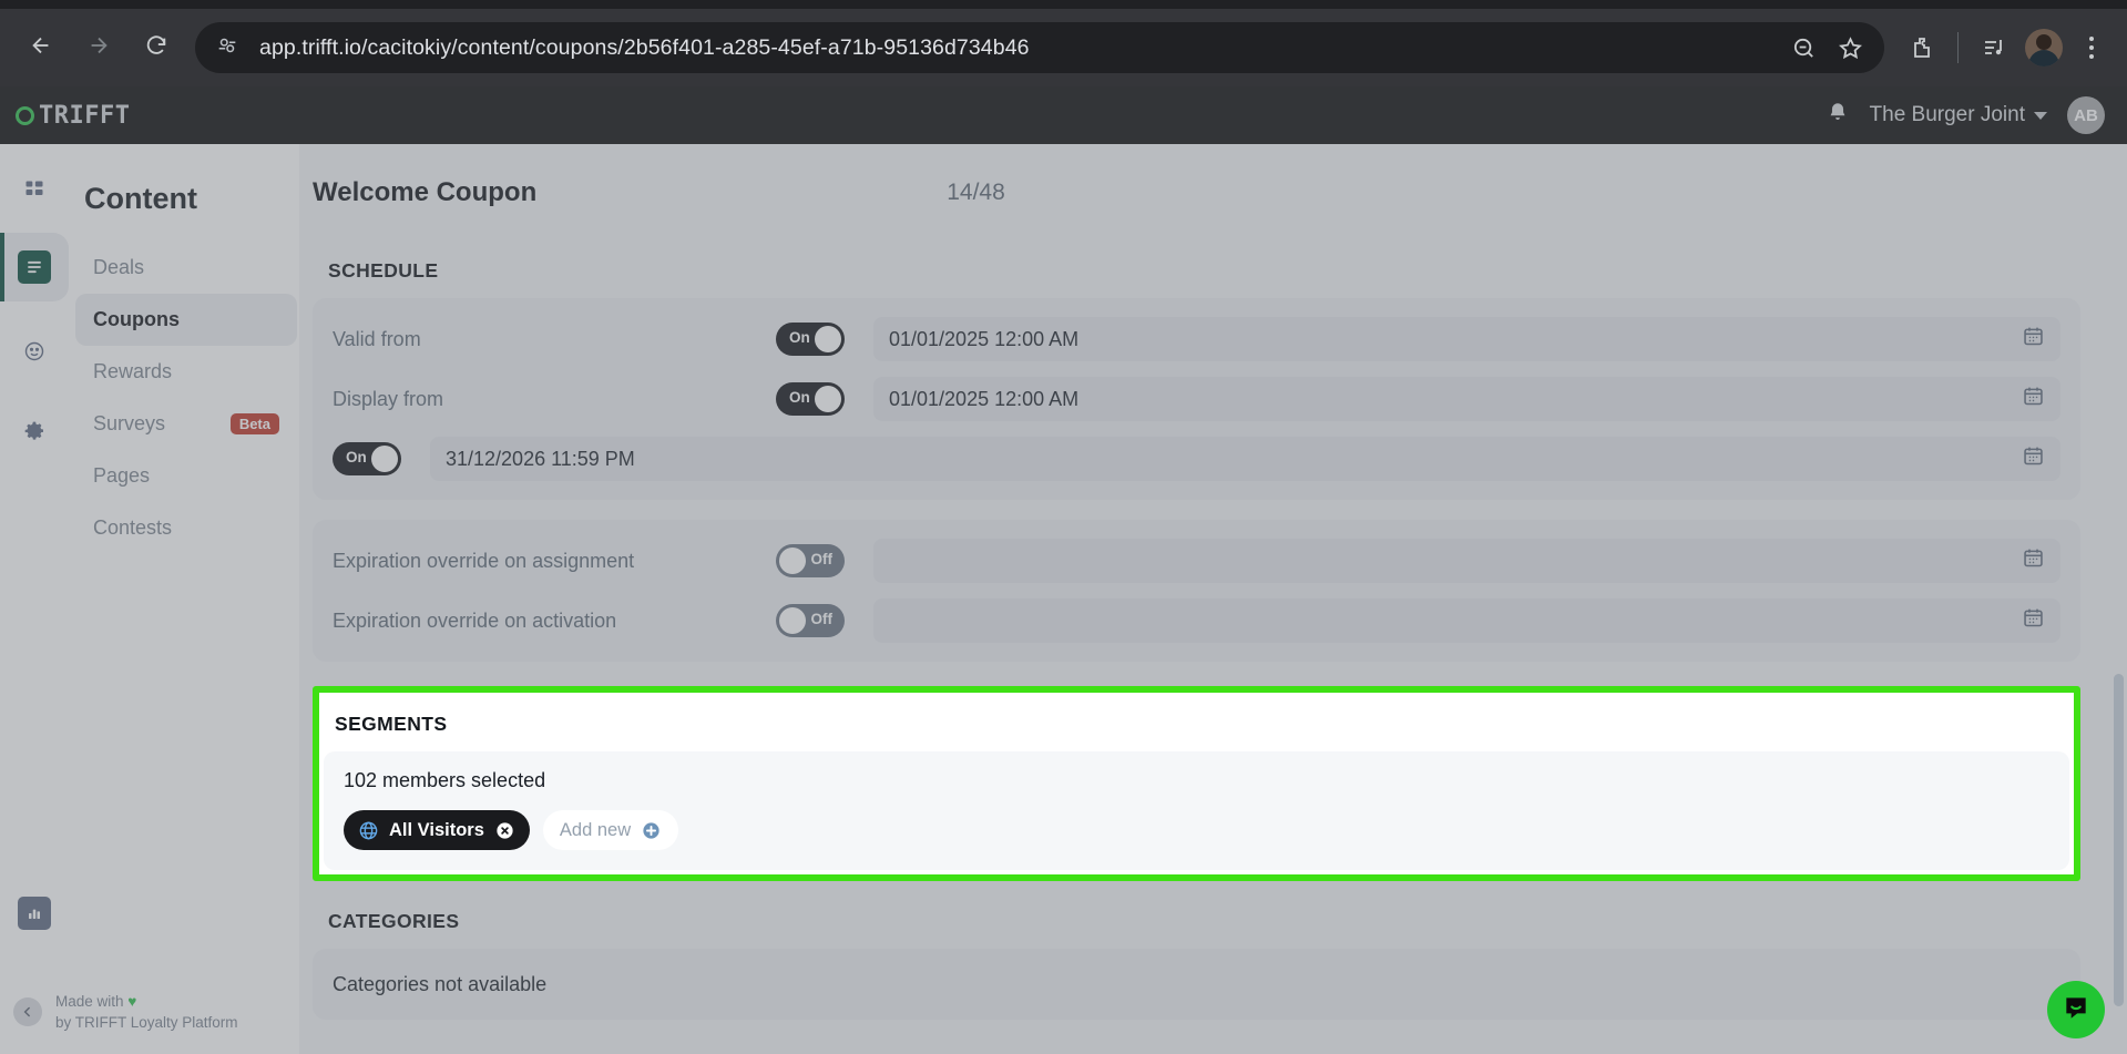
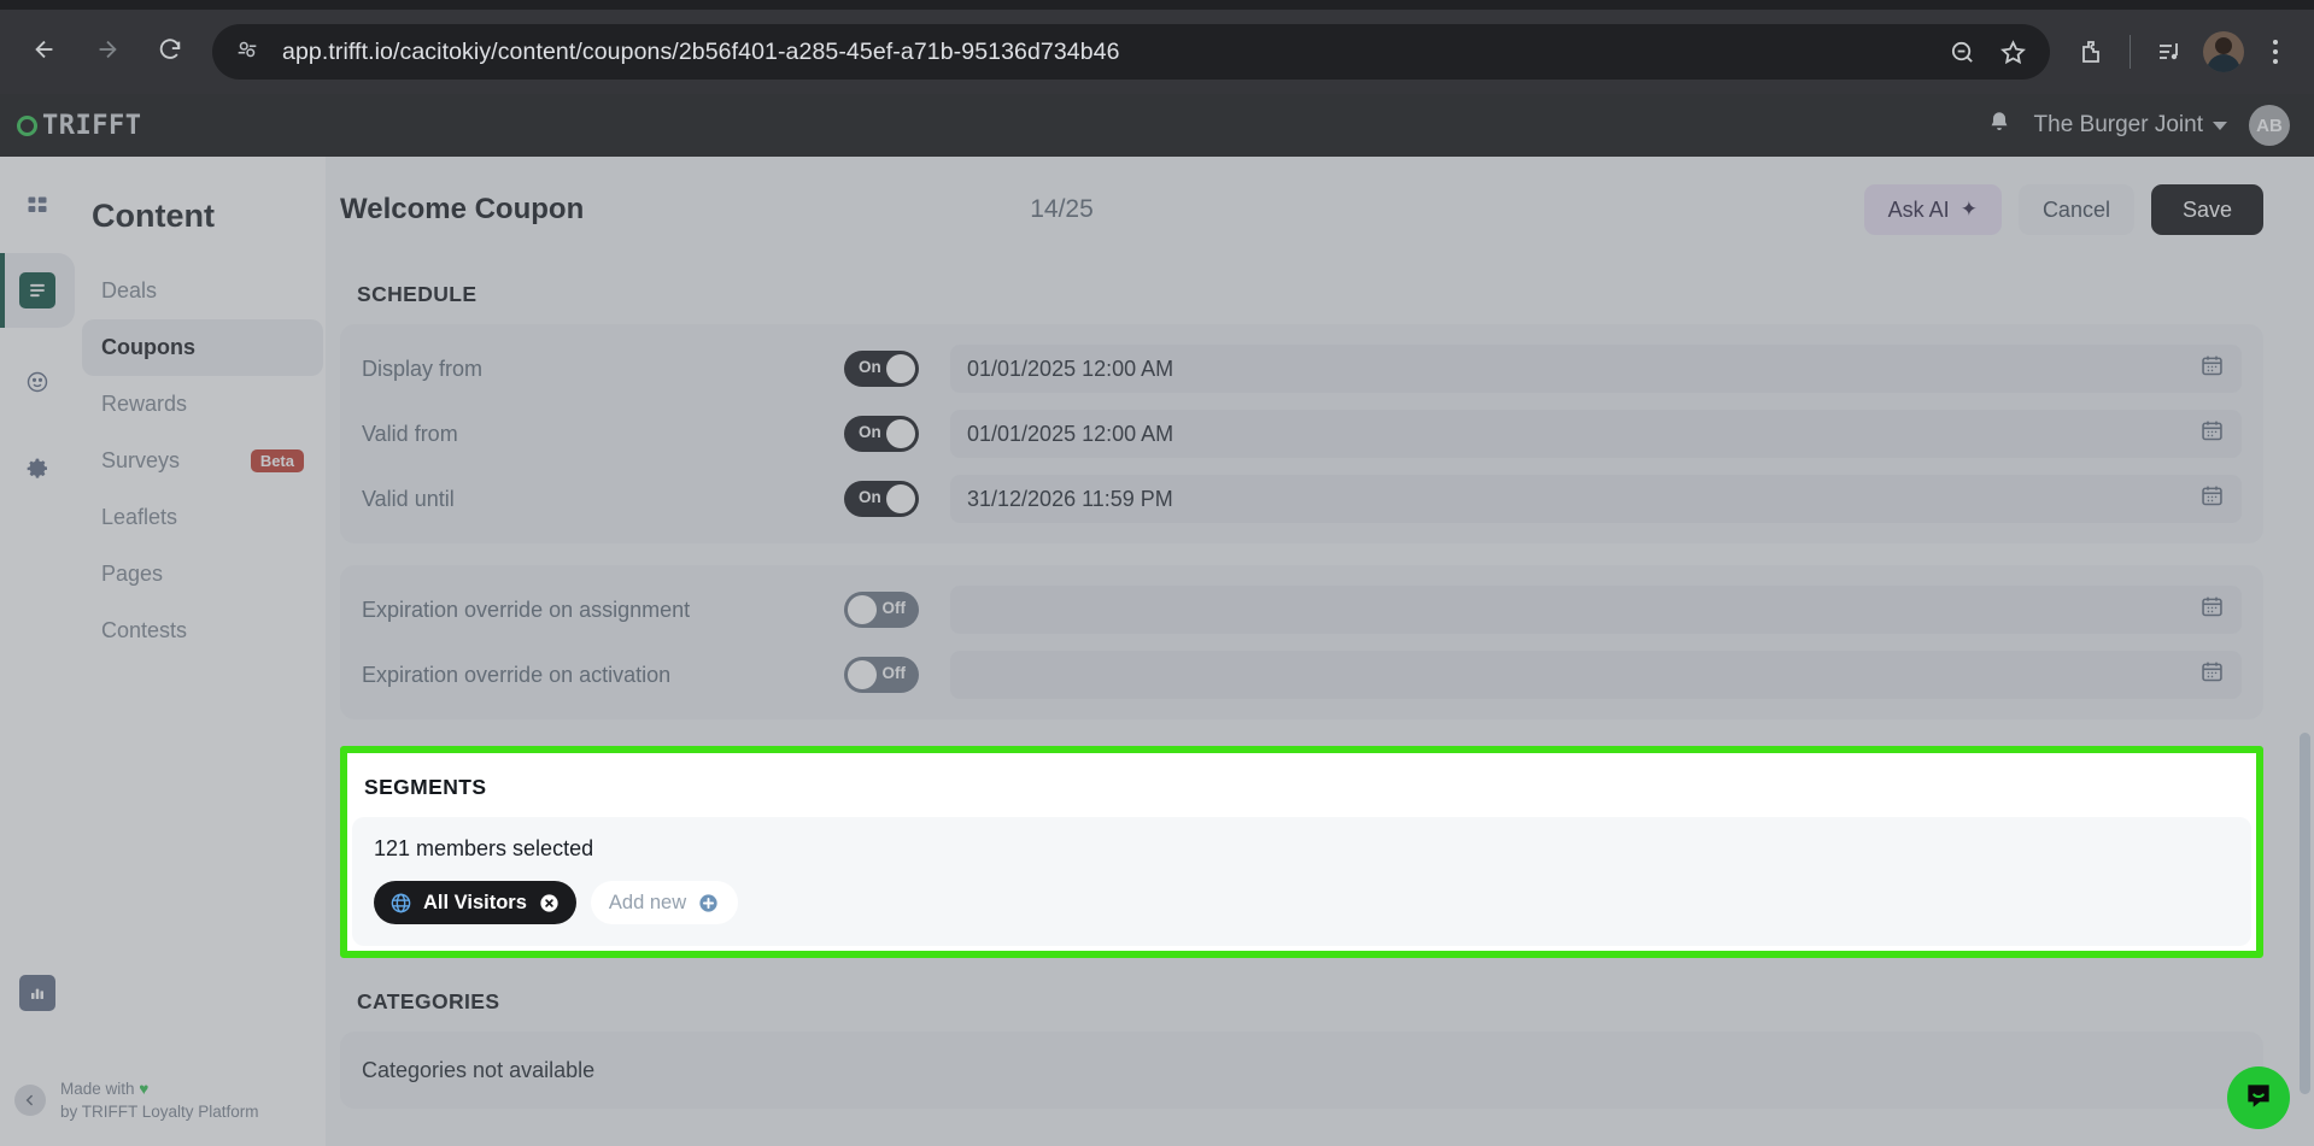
  app.trifft.io/cacitokiy/content/coupons/2b56f401-a285-45ef-a71b-95136d734b46
  TRIFFT
  The Burger Joint
  AB
  Content
  Deals
  Coupons
  Rewards
  Surveys
  Beta
+ Leaflets
  Pages
  Contests
  Made with ♥
  by TRIFFT Loyalty Platform
  Welcome Coupon
- 14/48
+ 14/25
+ Ask AI
+ ✦
+ Cancel
+ Save
  SCHEDULE
- Valid from
+ Display from
  On
  01/01/2025 12:00 AM
- Display from
+ Valid from
  On
  01/01/2025 12:00 AM
+ Valid until
  On
  31/12/2026 11:59 PM
  Expiration override on assignment
  Off
  Expiration override on activation
  Off
  SEGMENTS
- 102 members selected
+ 121 members selected
  All Visitors
  Add new
  CATEGORIES
  Categories not available
